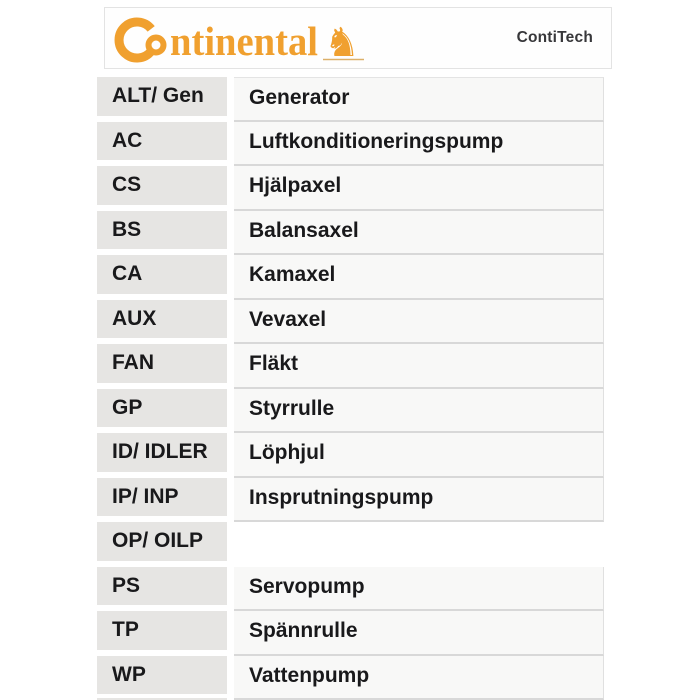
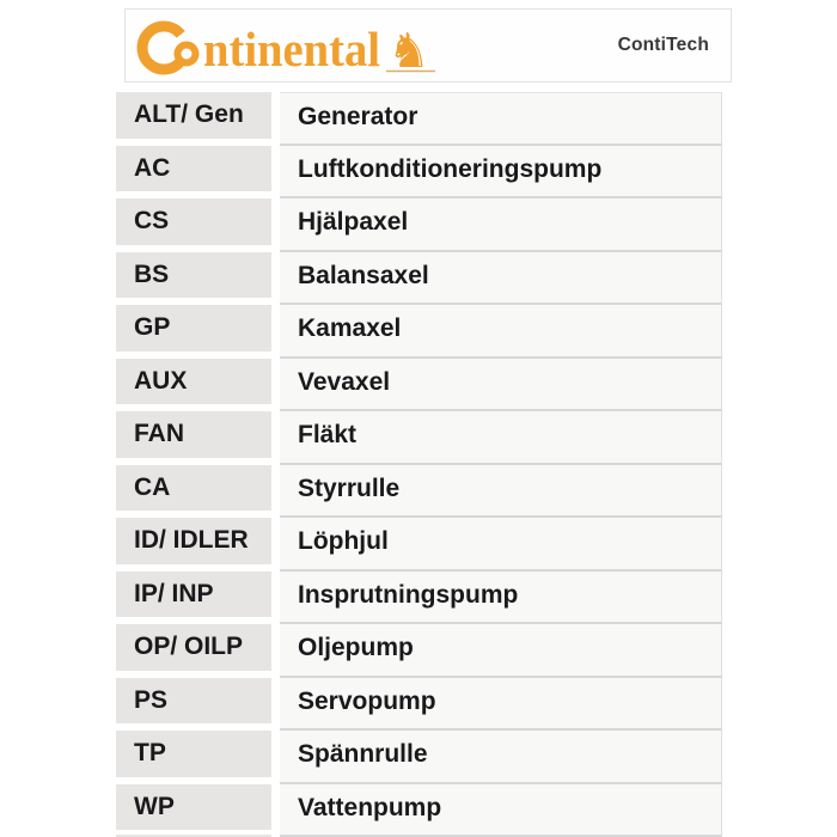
  ntinental
  ♞
  ContiTech
  ALT/ Gen
  Generator
  AC
  Luftkonditioneringspump
  CS
  Hjälpaxel
  BS
  Balansaxel
- CA
+ GP
  Kamaxel
  AUX
  Vevaxel
  FAN
  Fläkt
- GP
+ CA
  Styrrulle
  ID/ IDLER
  Löphjul
  IP/ INP
  Insprutningspump
  OP/ OILP
+ Oljepump
  PS
  Servopump
  TP
  Spännrulle
  WP
  Vattenpump
